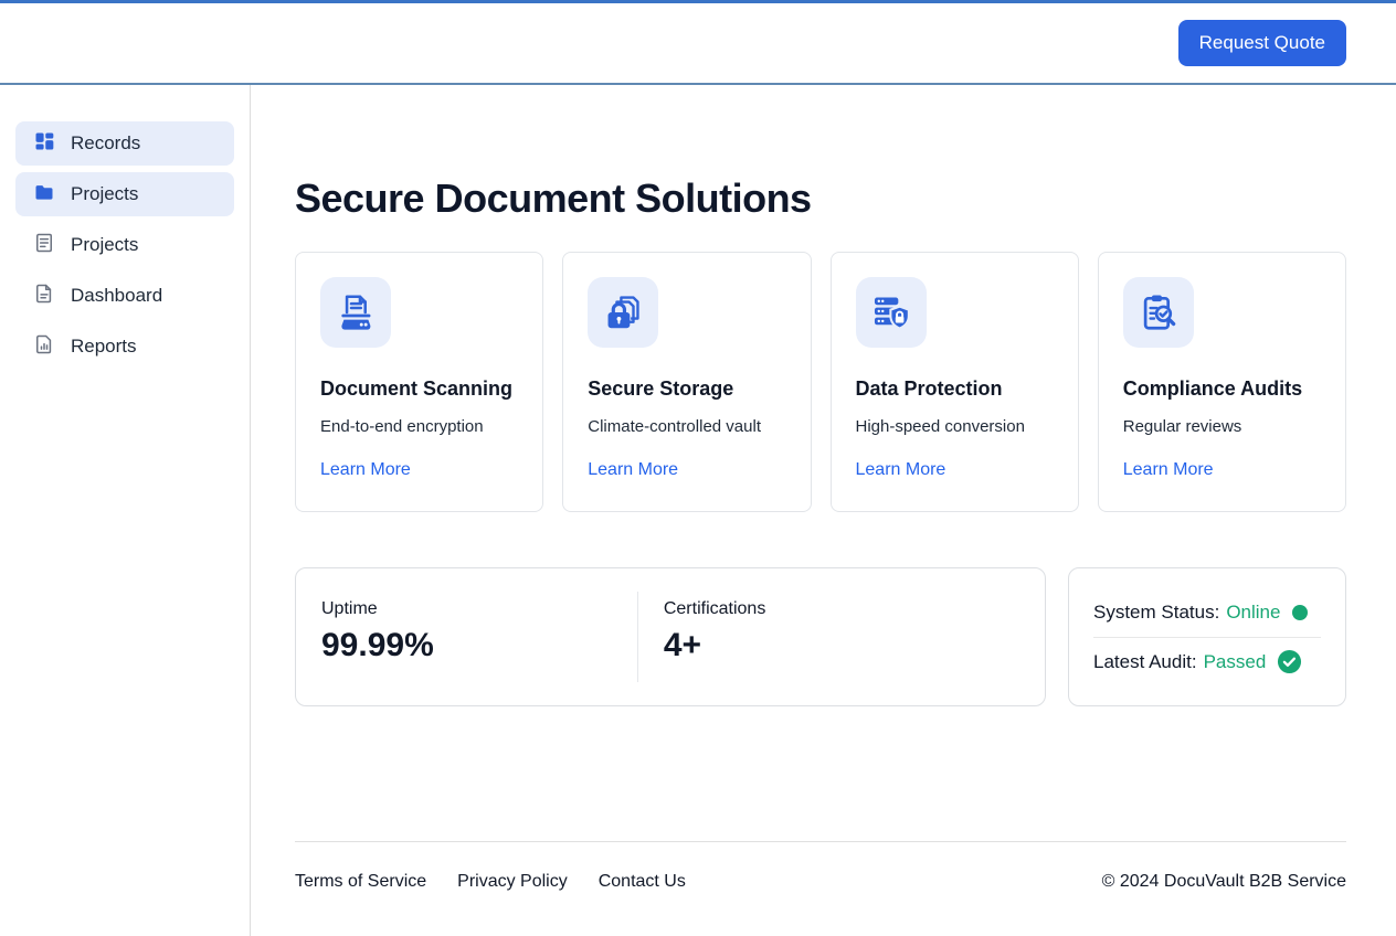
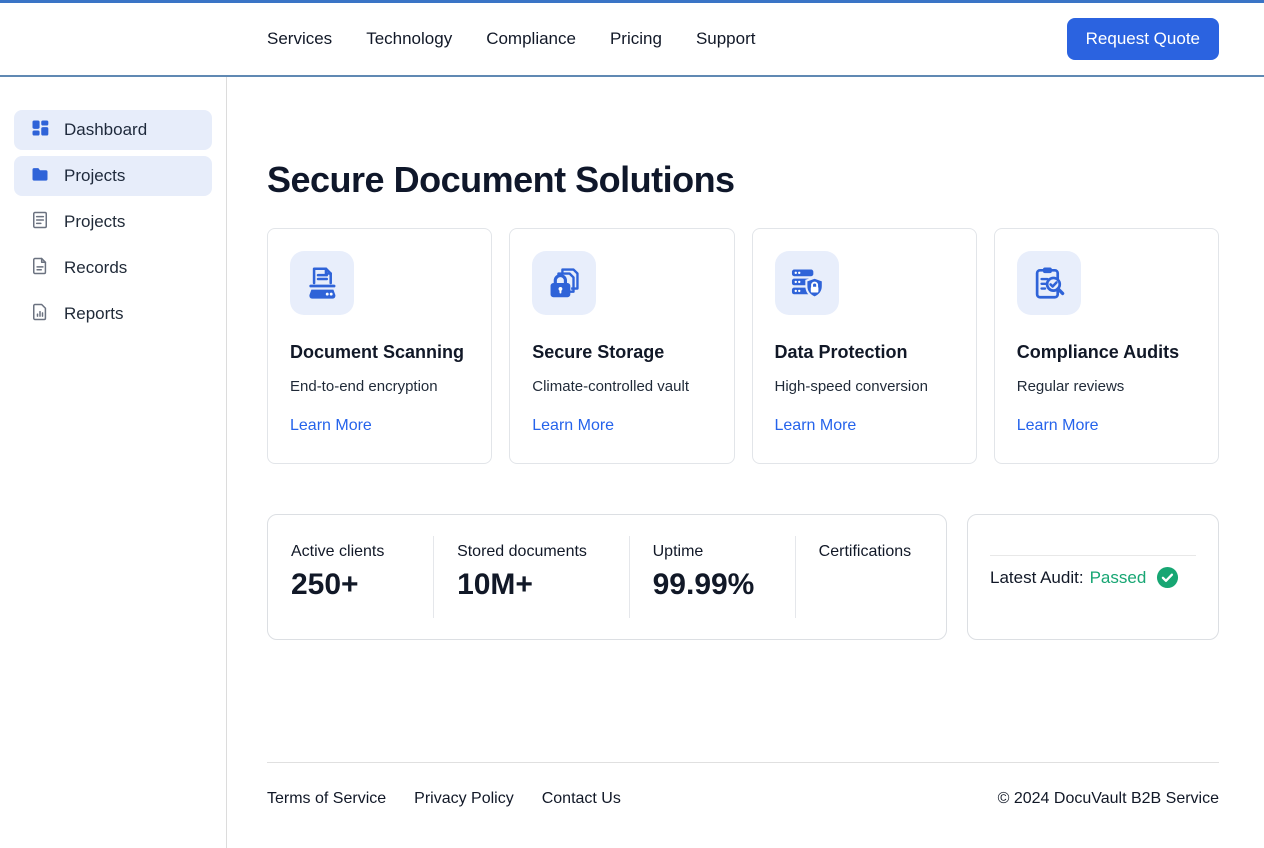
+ Services
+ Technology
+ Compliance
+ Pricing
+ Support
  Request Quote
- Records
+ Dashboard
  Projects
  Projects
- Dashboard
+ Records
  Reports
  Secure Document Solutions
  Document Scanning
  End-to-end encryption
  Learn More
  Secure Storage
  Climate-controlled vault
  Learn More
  Data Protection
  High-speed conversion
  Learn More
  Compliance Audits
  Regular reviews
  Learn More
+ Active clients
+ 250+
+ Stored documents
+ 10M+
  Uptime
  99.99%
  Certifications
- 4+
- System Status:
- Online
  Latest Audit:
  Passed
  Terms of Service
  Privacy Policy
  Contact Us
  © 2024 DocuVault B2B Service
